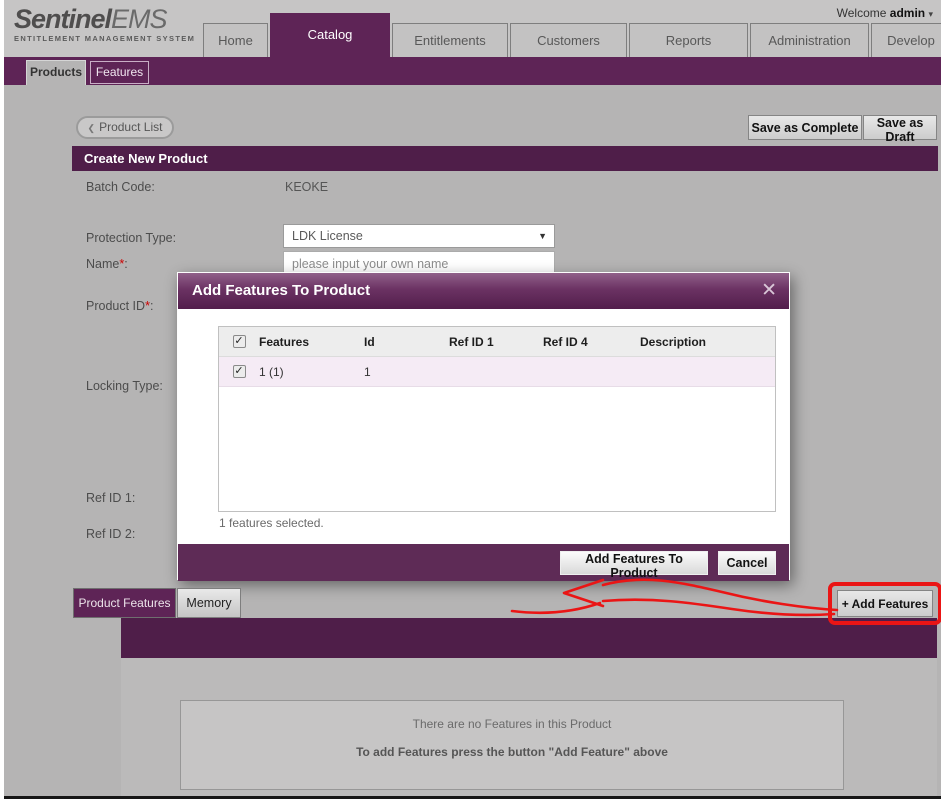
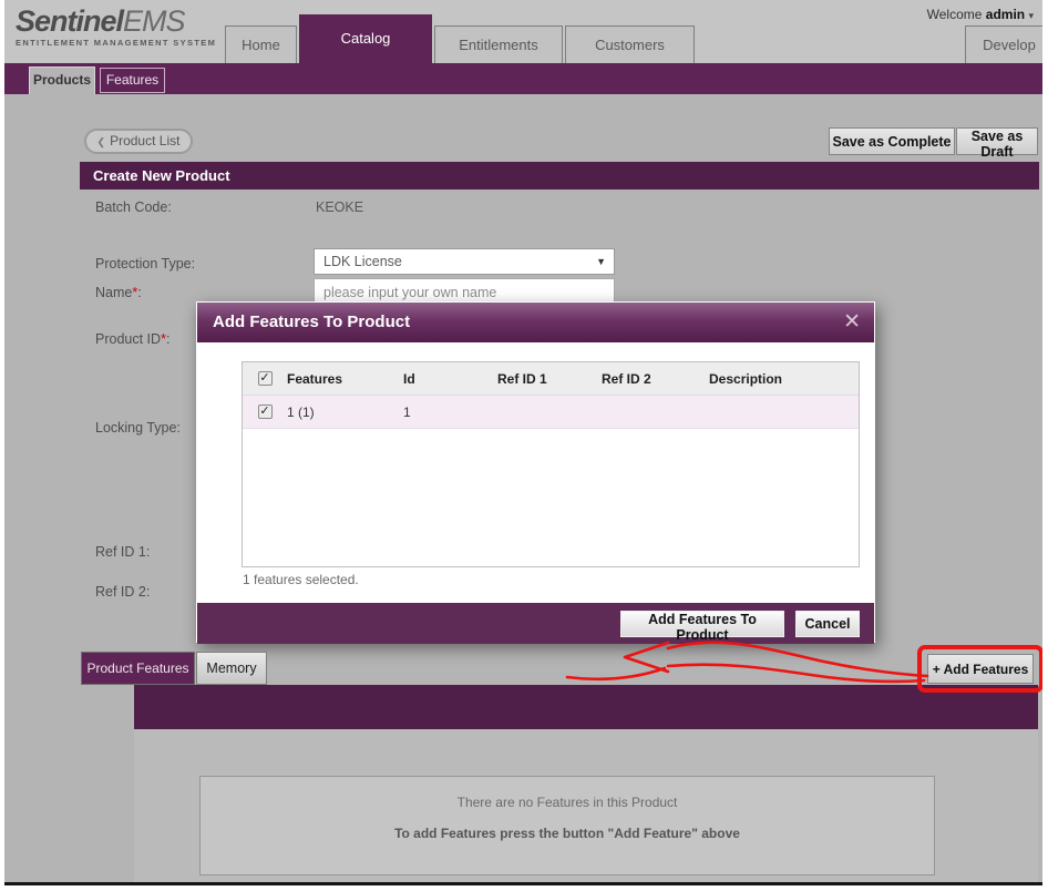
  SentinelEMS
  ENTITLEMENT MANAGEMENT SYSTEM
  Welcome admin ▾
  Home
  Catalog
  Entitlements
  Customers
- Reports
- Administration
  Develop
  Products
  Features
  ❮ Product List
  Save as Complete
  Save as Draft
  Create New Product
  Batch Code:
  KEOKE
  Protection Type:
  LDK License
  ▼
  Name*:
  please input your own name
  Product ID*:
  Locking Type:
  Ref ID 1:
  Ref ID 2:
  Add Features To Product
  ✕
  ✓
  Features
  Id
  Ref ID 1
- Ref ID 4
+ Ref ID 2
  Description
  ✓
  1 (1)
  1
  1 features selected.
  Add Features To Product
  Cancel
  Product Features
  Memory
  There are no Features in this Product
  To add Features press the button "Add Feature" above
  + Add Features
